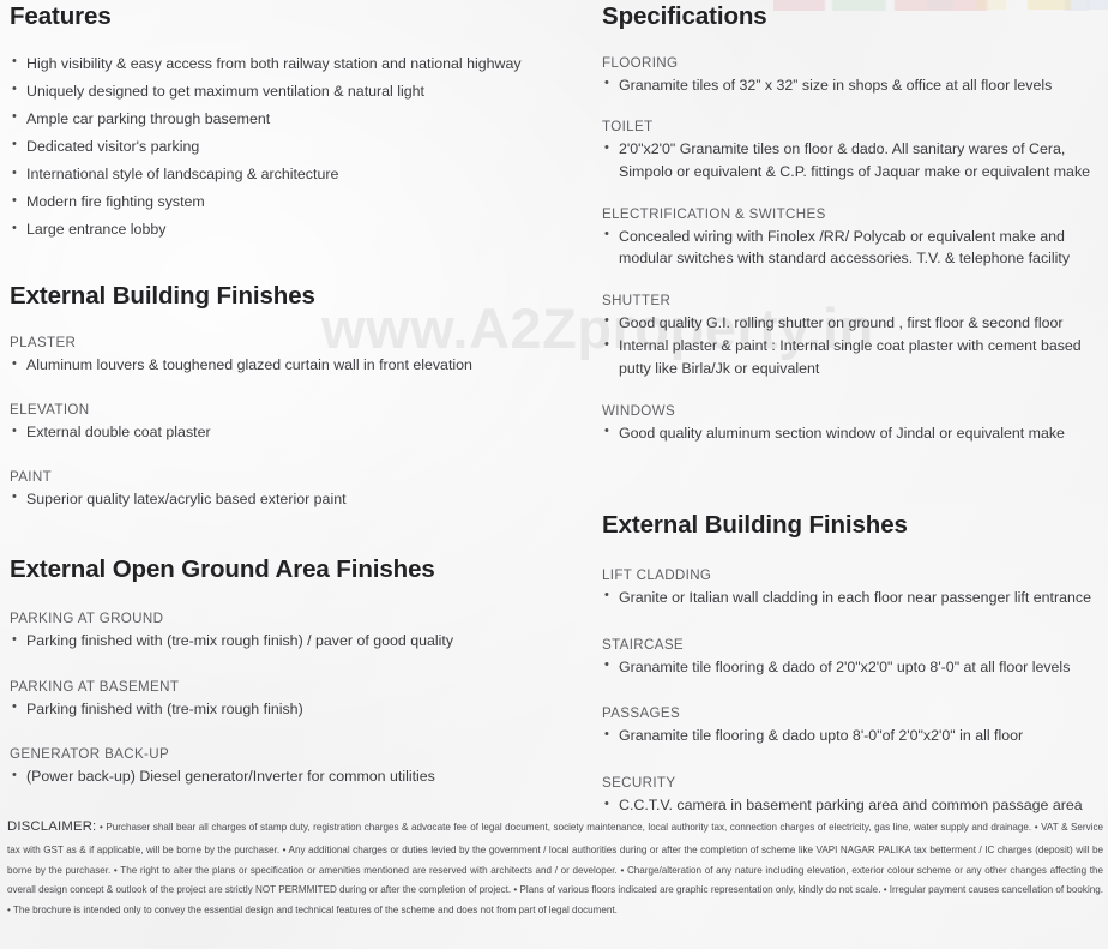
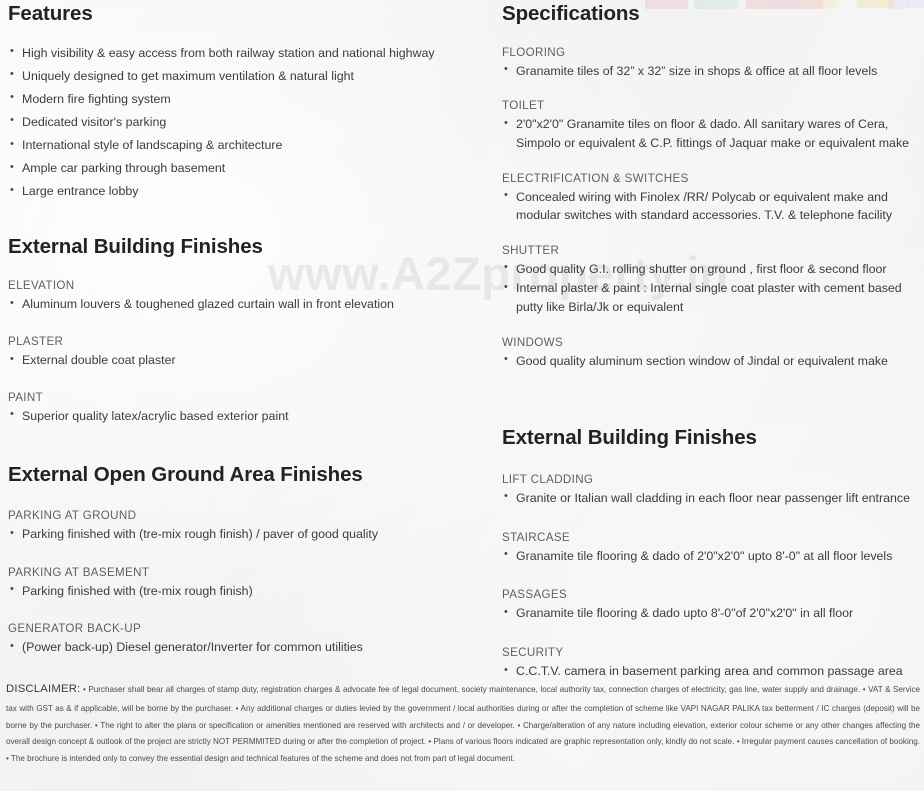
  www.A2Zproperty.in
  Features
  High visibility & easy access from both railway station and national highway
  Uniquely designed to get maximum ventilation & natural light
- Ample car parking through basement
+ Modern fire fighting system
  Dedicated visitor's parking
  International style of landscaping & architecture
- Modern fire fighting system
+ Ample car parking through basement
  Large entrance lobby
  External Building Finishes
- PLASTER
+ ELEVATION
  Aluminum louvers & toughened glazed curtain wall in front elevation
- ELEVATION
+ PLASTER
  External double coat plaster
  PAINT
  Superior quality latex/acrylic based exterior paint
  External Open Ground Area Finishes
  PARKING AT GROUND
  Parking finished with (tre-mix rough finish) / paver of good quality
  PARKING AT BASEMENT
  Parking finished with (tre-mix rough finish)
  GENERATOR BACK-UP
  (Power back-up) Diesel generator/Inverter for common utilities
  Specifications
  FLOORING
  Granamite tiles of 32” x 32” size in shops & office at all floor levels
  TOILET
  2'0"x2'0" Granamite tiles on floor & dado. All sanitary wares of Cera, Simpolo or equivalent & C.P. fittings of Jaquar make or equivalent make
  ELECTRIFICATION & SWITCHES
  Concealed wiring with Finolex /RR/ Polycab or equivalent make and modular switches with standard accessories. T.V. & telephone facility
  SHUTTER
  Good quality G.I. rolling shutter on ground , first floor & second floor
  Internal plaster & paint : Internal single coat plaster with cement based putty like Birla/Jk or equivalent
  WINDOWS
  Good quality aluminum section window of Jindal or equivalent make
  External Building Finishes
  LIFT CLADDING
  Granite or Italian wall cladding in each floor near passenger lift entrance
  STAIRCASE
  Granamite tile flooring & dado of 2'0"x2'0" upto 8'-0" at all floor levels
  PASSAGES
  Granamite tile flooring & dado upto 8'-0"of 2'0"x2'0" in all floor
  SECURITY
  C.C.T.V. camera in basement parking area and common passage area
  DISCLAIMER: • Purchaser shall bear all charges of stamp duty, registration charges & advocate fee of legal document, society maintenance, local authority tax, connection charges of electricity, gas line, water supply and drainage. • VAT & Service tax with GST as & if applicable, will be borne by the purchaser. • Any additional charges or duties levied by the government / local authorities during or after the completion of scheme like VAPI NAGAR PALIKA tax betterment / IC charges (deposit) will be borne by the purchaser. • The right to alter the plans or specification or amenities mentioned are reserved with architects and / or developer. • Charge/alteration of any nature including elevation, exterior colour scheme or any other changes affecting the overall design concept & outlook of the project are strictly NOT PERMMITED during or after the completion of project. • Plans of various floors indicated are graphic representation only, kindly do not scale. • Irregular payment causes cancellation of booking. • The brochure is intended only to convey the essential design and technical features of the scheme and does not from part of legal document.
